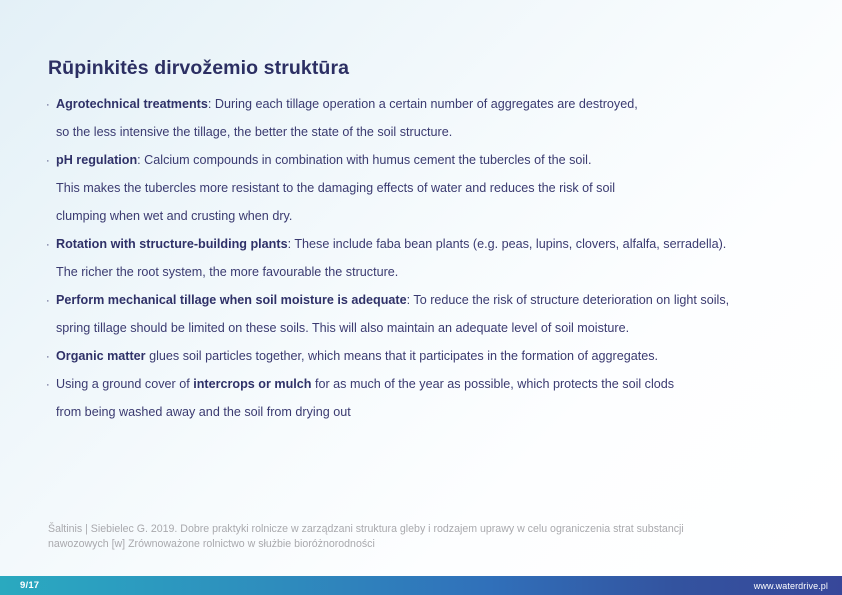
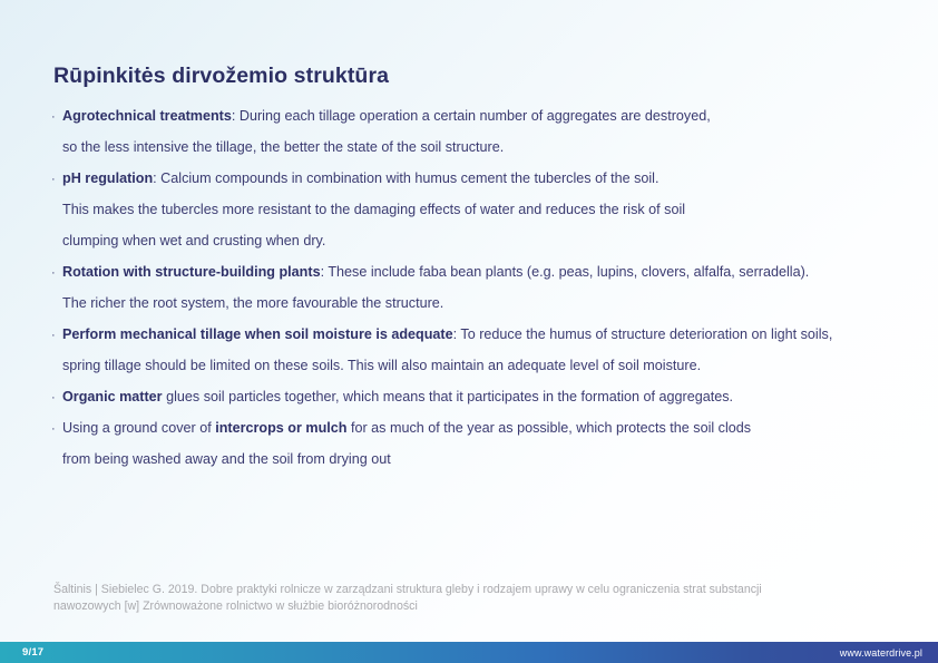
  Rūpinkitės dirvožemio struktūra
  · Agrotechnical treatments: During each tillage operation a certain number of aggregates are destroyed,
  so the less intensive the tillage, the better the state of the soil structure.
  · pH regulation: Calcium compounds in combination with humus cement the tubercles of the soil.
  This makes the tubercles more resistant to the damaging effects of water and reduces the risk of soil
  clumping when wet and crusting when dry.
  · Rotation with structure-building plants: These include faba bean plants (e.g. peas, lupins, clovers, alfalfa, serradella).
  The richer the root system, the more favourable the structure.
- · Perform mechanical tillage when soil moisture is adequate: To reduce the risk of structure deterioration on light soils,
+ · Perform mechanical tillage when soil moisture is adequate: To reduce the humus of structure deterioration on light soils,
  spring tillage should be limited on these soils. This will also maintain an adequate level of soil moisture.
  · Organic matter glues soil particles together, which means that it participates in the formation of aggregates.
  · Using a ground cover of intercrops or mulch for as much of the year as possible, which protects the soil clods
  from being washed away and the soil from drying out
  Šaltinis | Siebielec G. 2019. Dobre praktyki rolnicze w zarządzani struktura gleby i rodzajem uprawy w celu ograniczenia strat substancji
  nawozowych [w] Zrównoważone rolnictwo w służbie bioróżnorodności
  9/17
  www.waterdrive.pl
